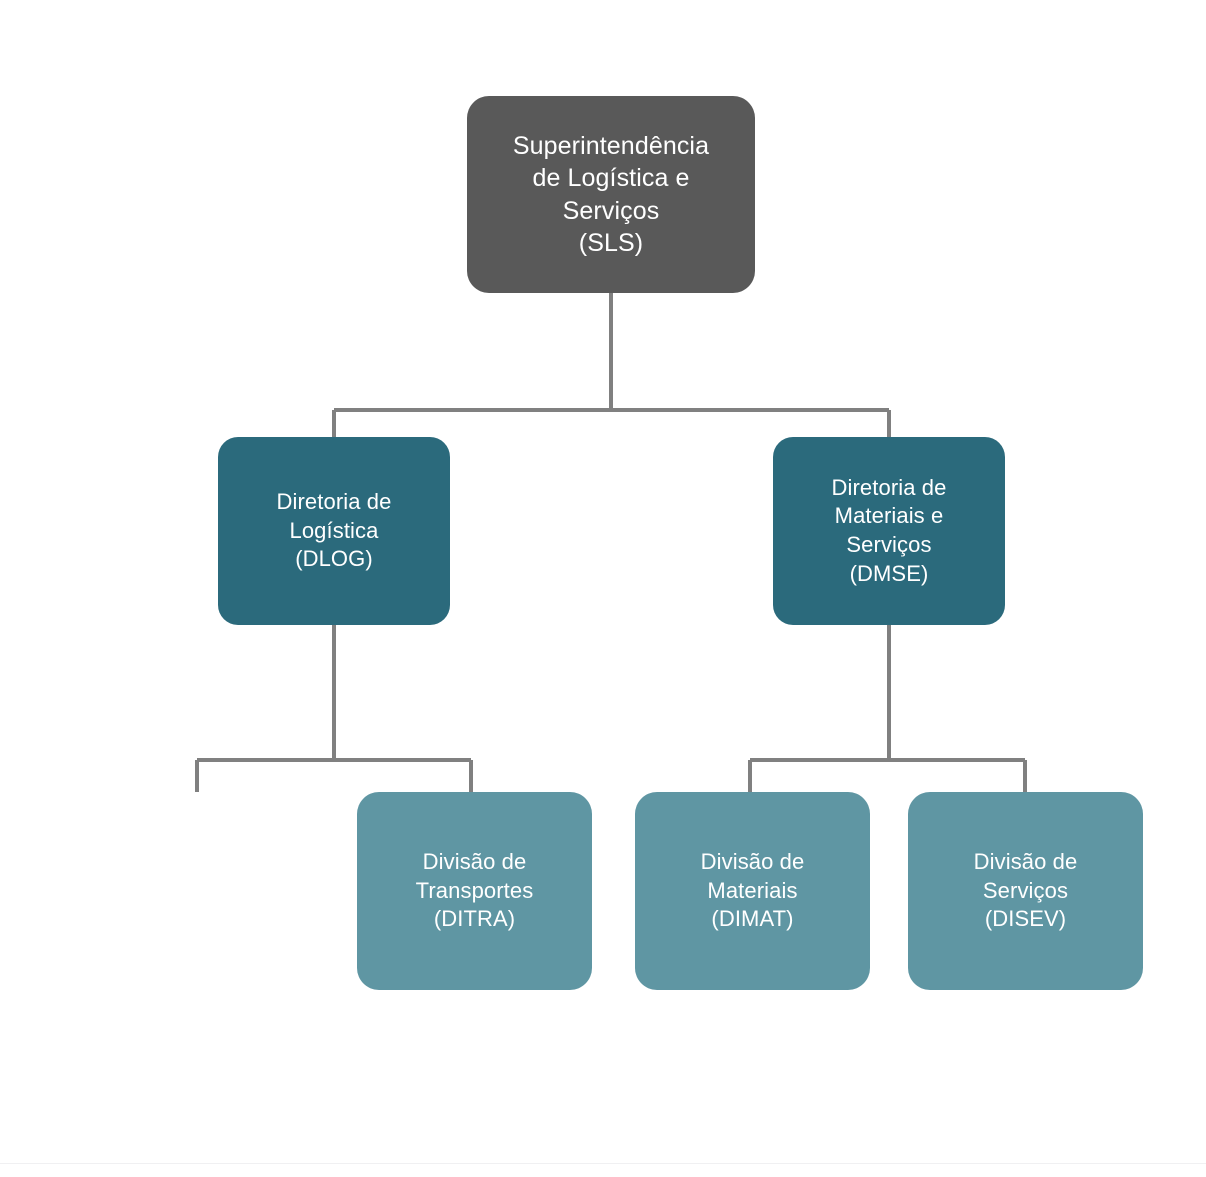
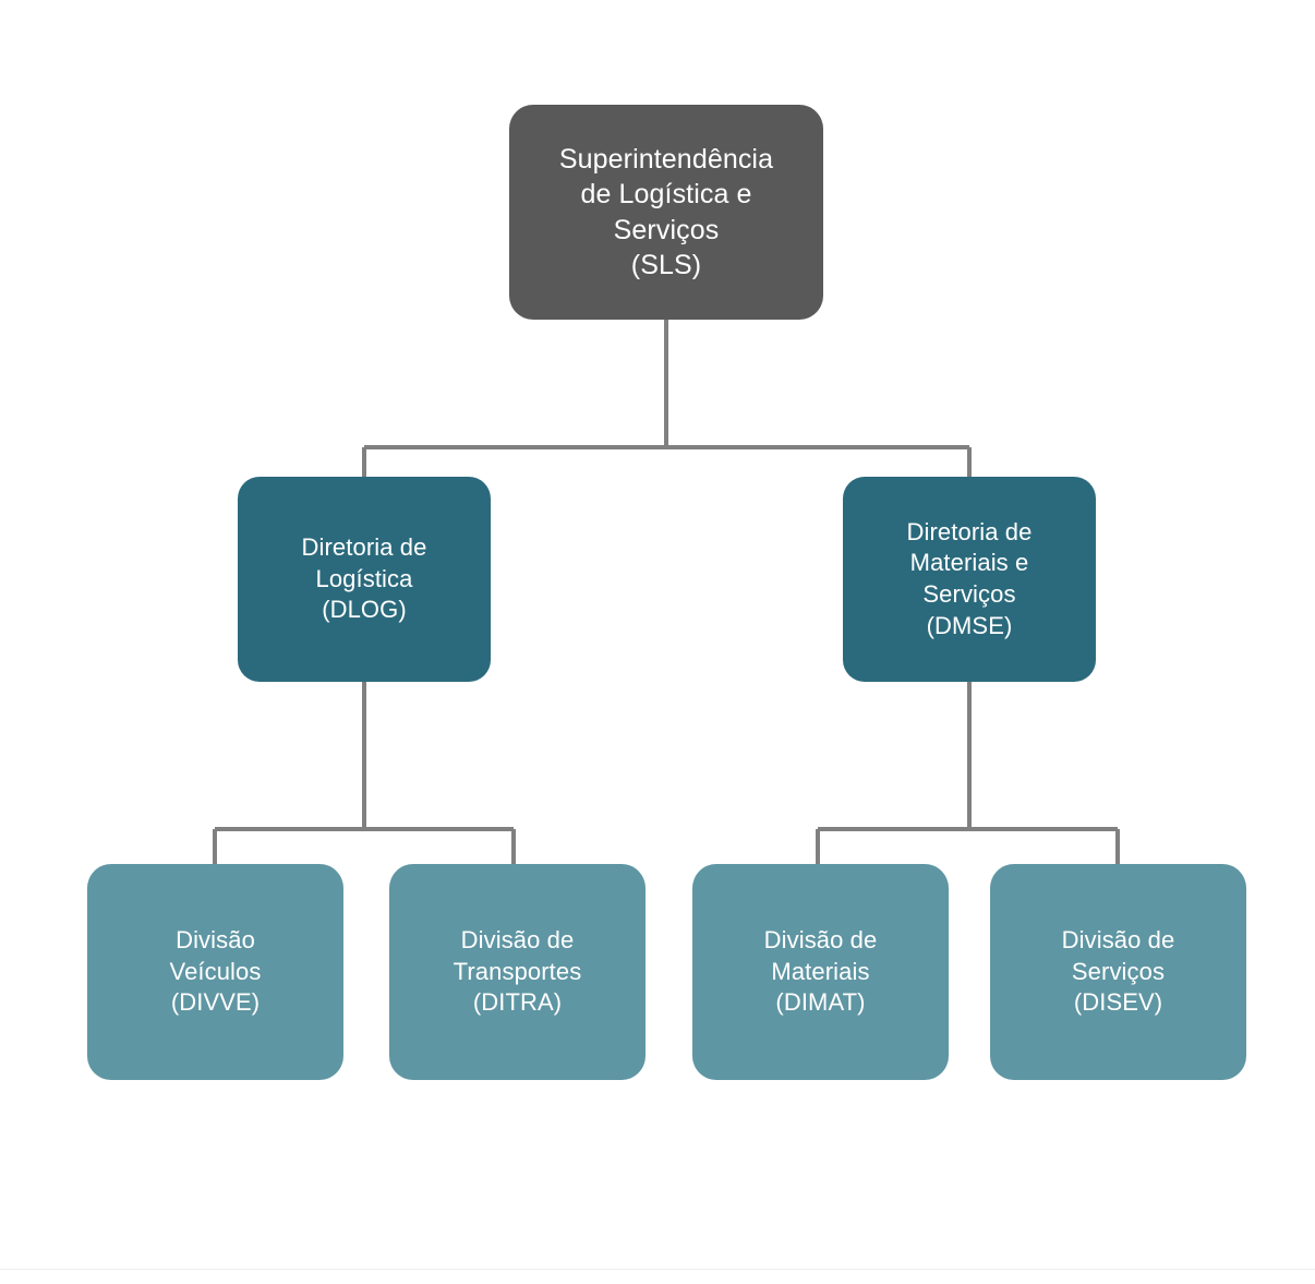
  Superintendência
  de Logística e
  Serviços
  (SLS)
  Diretoria de
  Logística
  (DLOG)
  Diretoria de
  Materiais e
  Serviços
  (DMSE)
+ Divisão
+ Veículos
+ (DIVVE)
  Divisão de
  Transportes
  (DITRA)
  Divisão de
  Materiais
  (DIMAT)
  Divisão de
  Serviços
  (DISEV)
